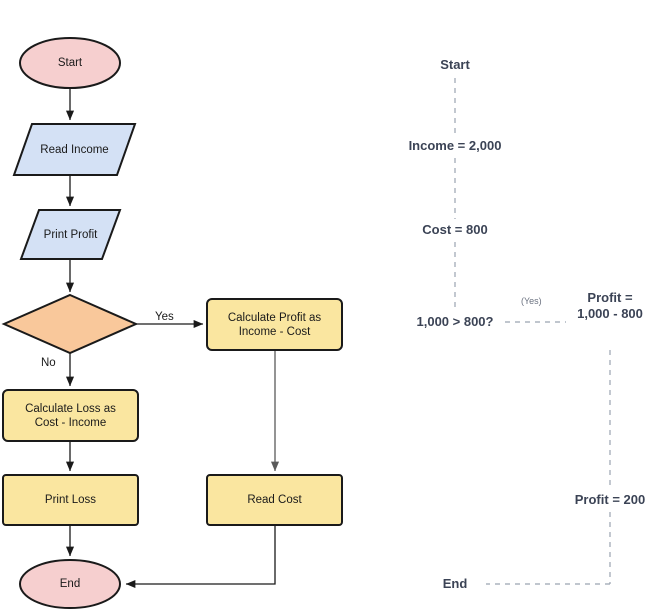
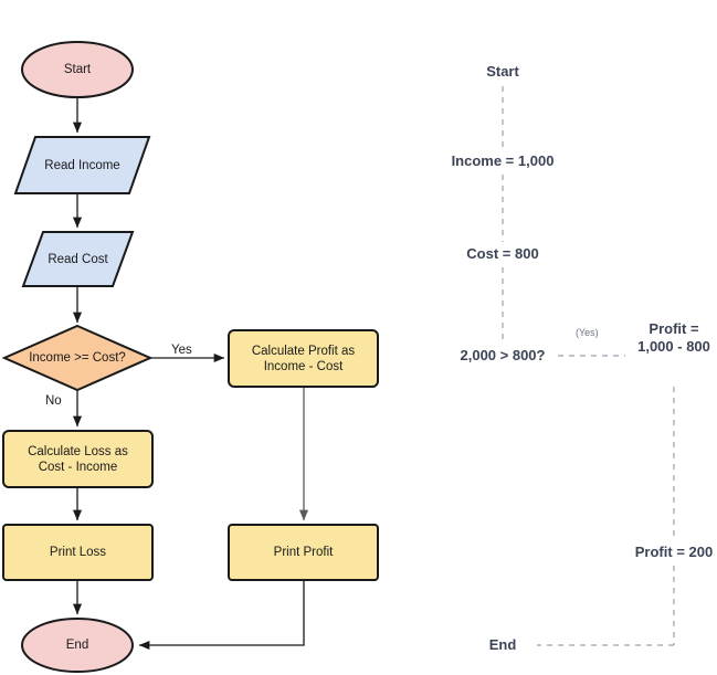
  Start
  Read Income
- Print Profit
+ Read Cost
+ Income >= Cost?
  Calculate Profit as
  Income - Cost
  Calculate Loss as
  Cost - Income
- Read Cost
+ Print Profit
  Print Loss
  End
  Yes
  No
  Start
- Income = 2,000
+ Income = 1,000
  Cost = 800
- 1,000 > 800?
+ 2,000 > 800?
  Profit =
  1,000 - 800
  Profit = 200
  End
  (Yes)
